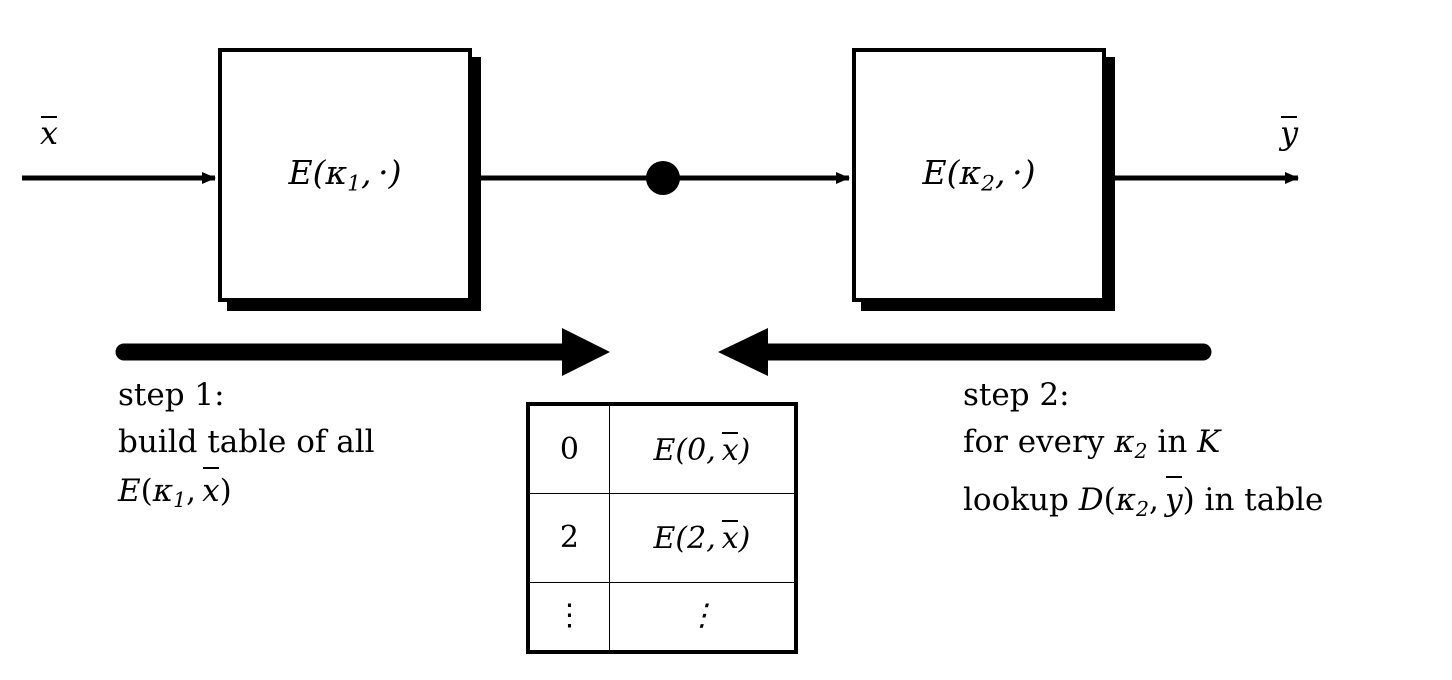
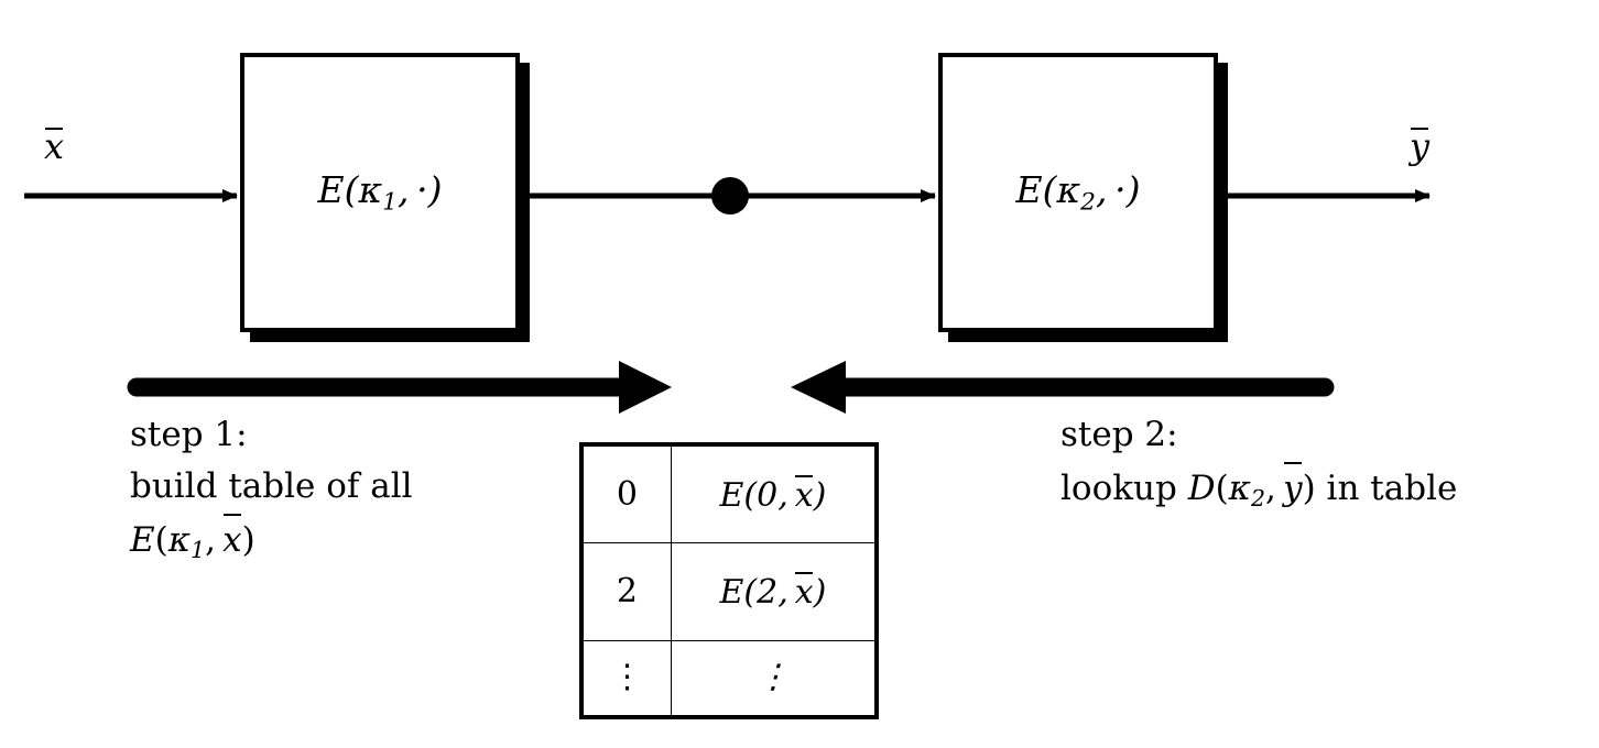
  E(κ1, ·)
  E(κ2, ·)
  x
  y
  step 1:
  build table of all
  E(κ1, x)
  step 2:
- for every κ2 in K
  lookup D(κ2, y) in table
  0	E(0, x)
  2	E(2, x)
  ⋮	⋮
